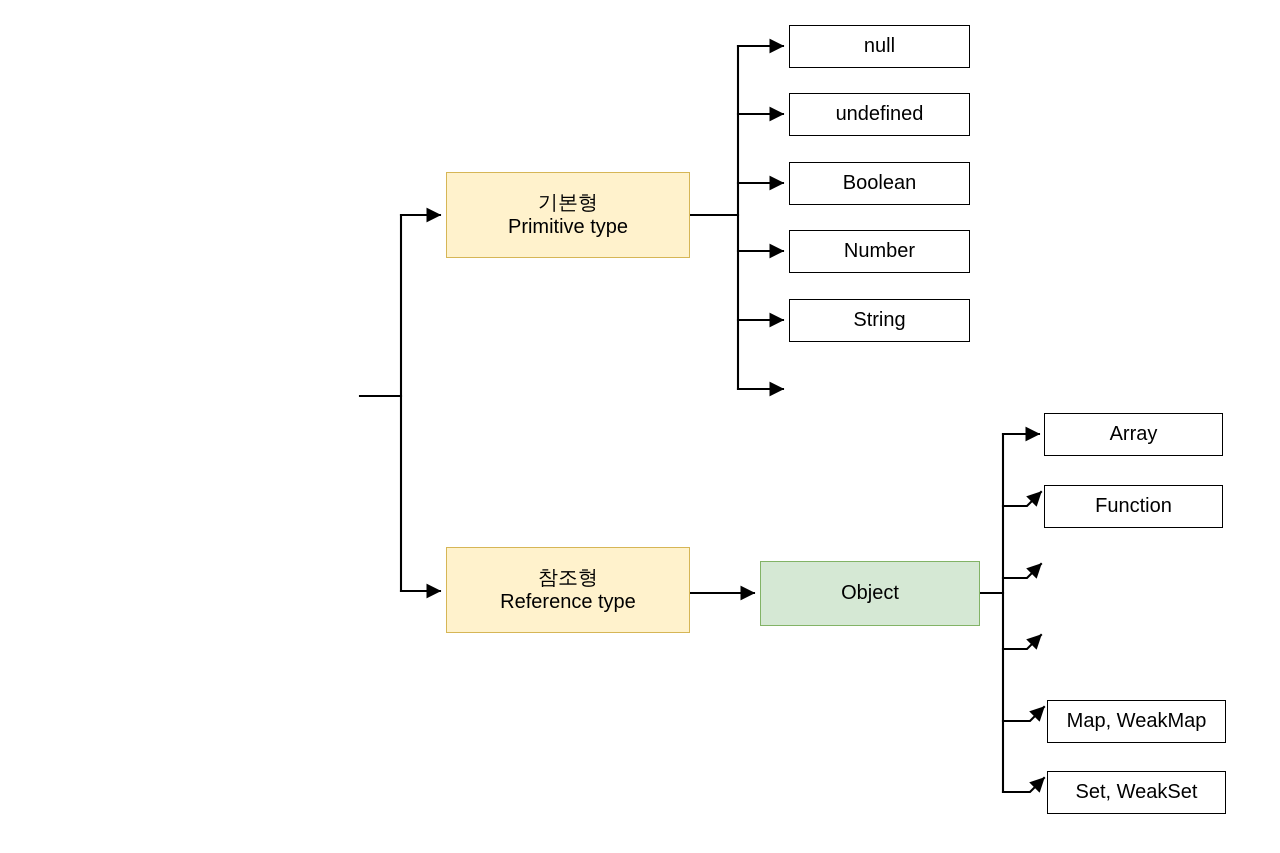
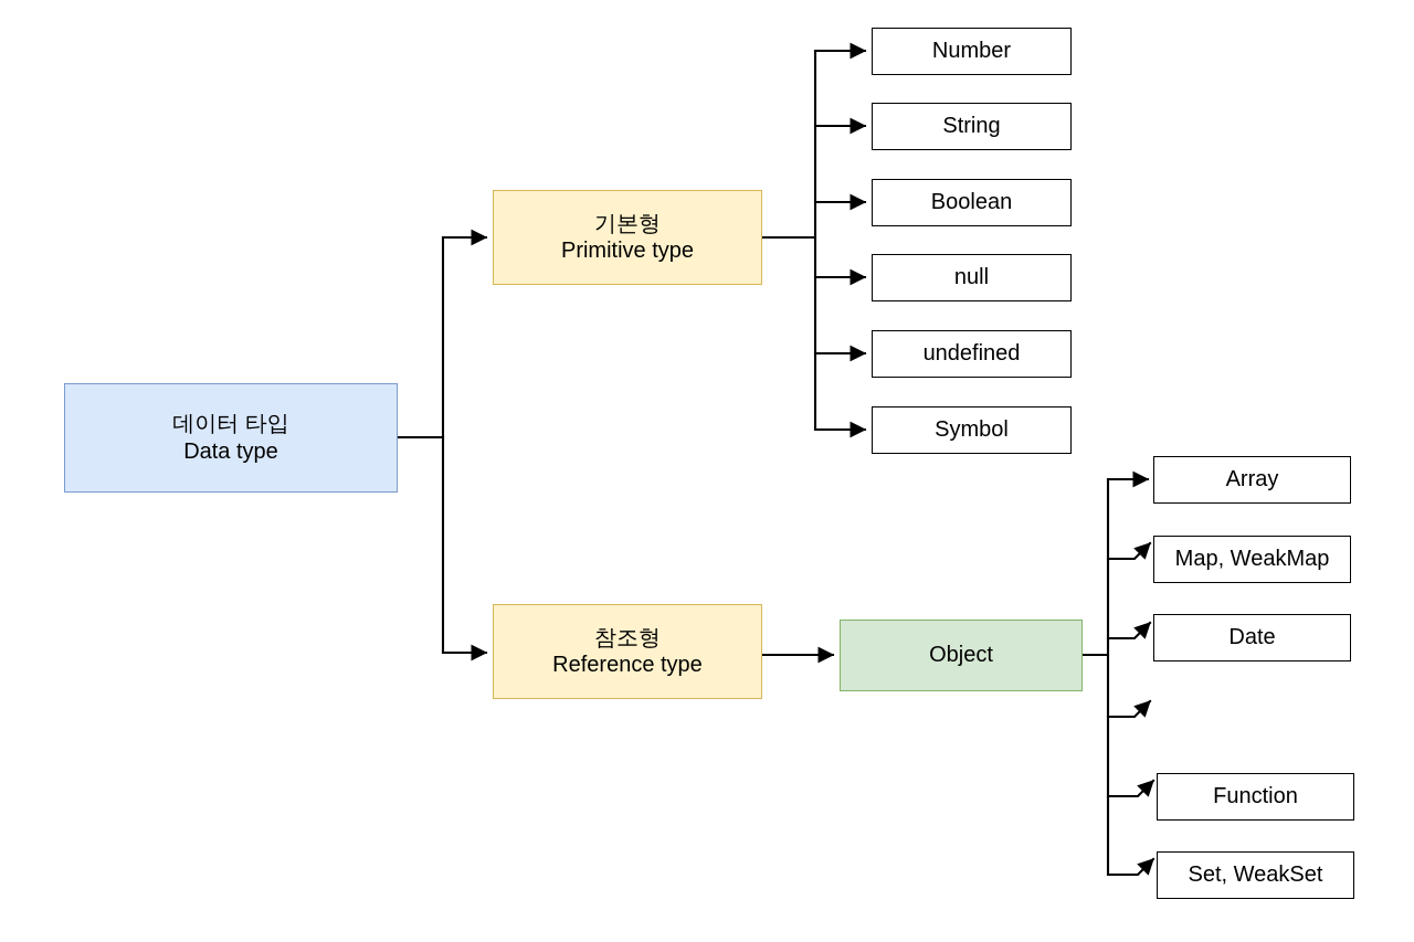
+ 데이터 타입
+ Data type
  기본형
  Primitive type
  참조형
  Reference type
  Object
- null
+ Number
- undefined
+ String
  Boolean
- Number
+ null
- String
+ undefined
+ Symbol
  Array
- Function
+ Map, WeakMap
+ Date
- Map, WeakMap
+ Function
  Set, WeakSet
